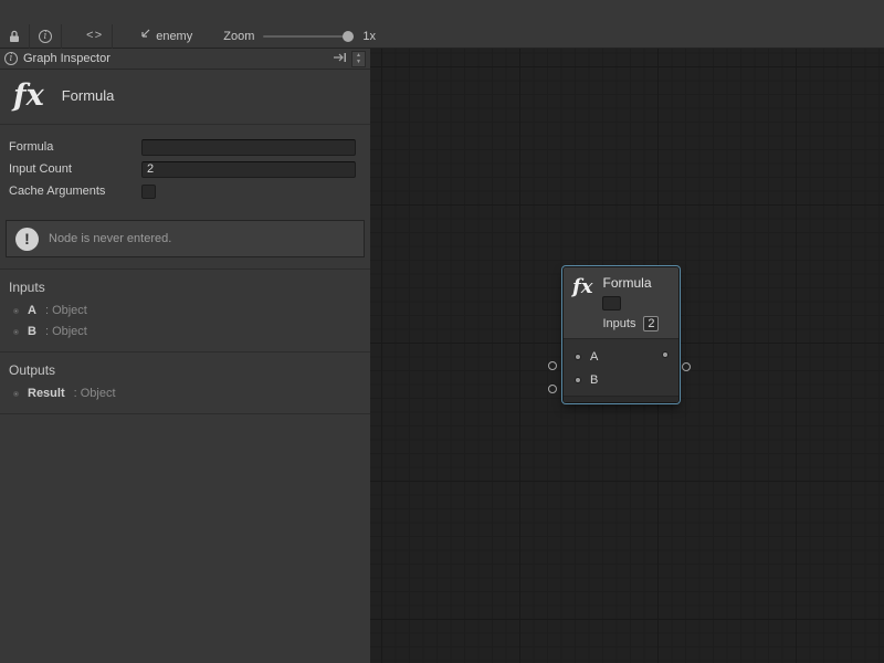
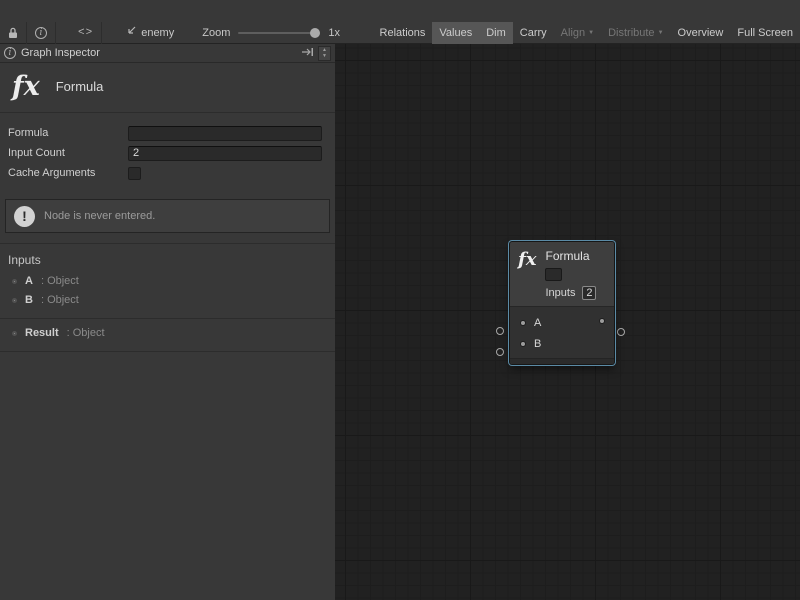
  i
  <>
  enemy
  Zoom
  1x
+ Relations
+ Values
+ Dim
+ Carry
+ Align
+ Distribute
+ Overview
+ Full Screen
  i
  Graph Inspector
  fx
  Formula
  Formula
  Input Count
  2
  Cache Arguments
  !
  Node is never entered.
  Inputs
  A
  : Object
  B
  : Object
- Outputs
  Result
  : Object
  fx
  Formula
  Inputs
  2
  A
  B
